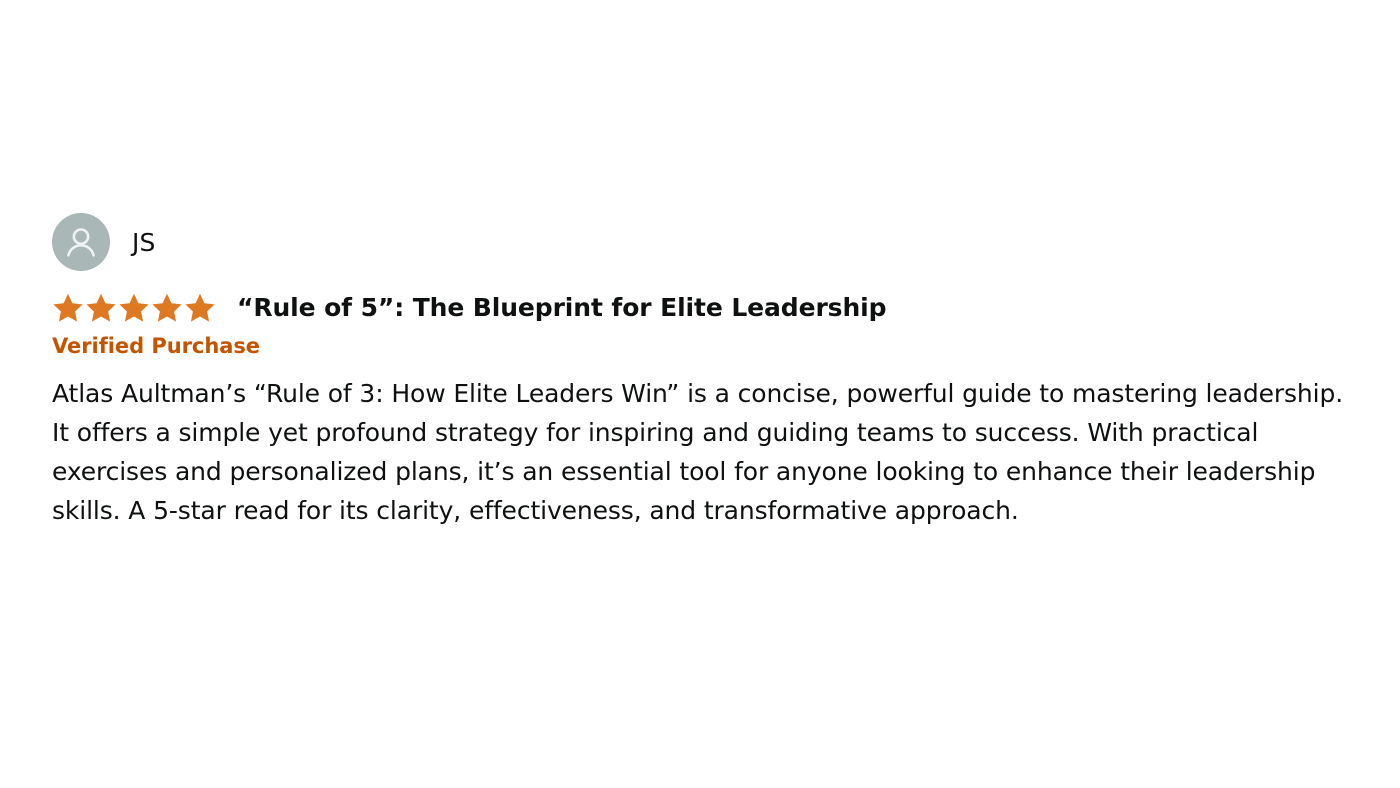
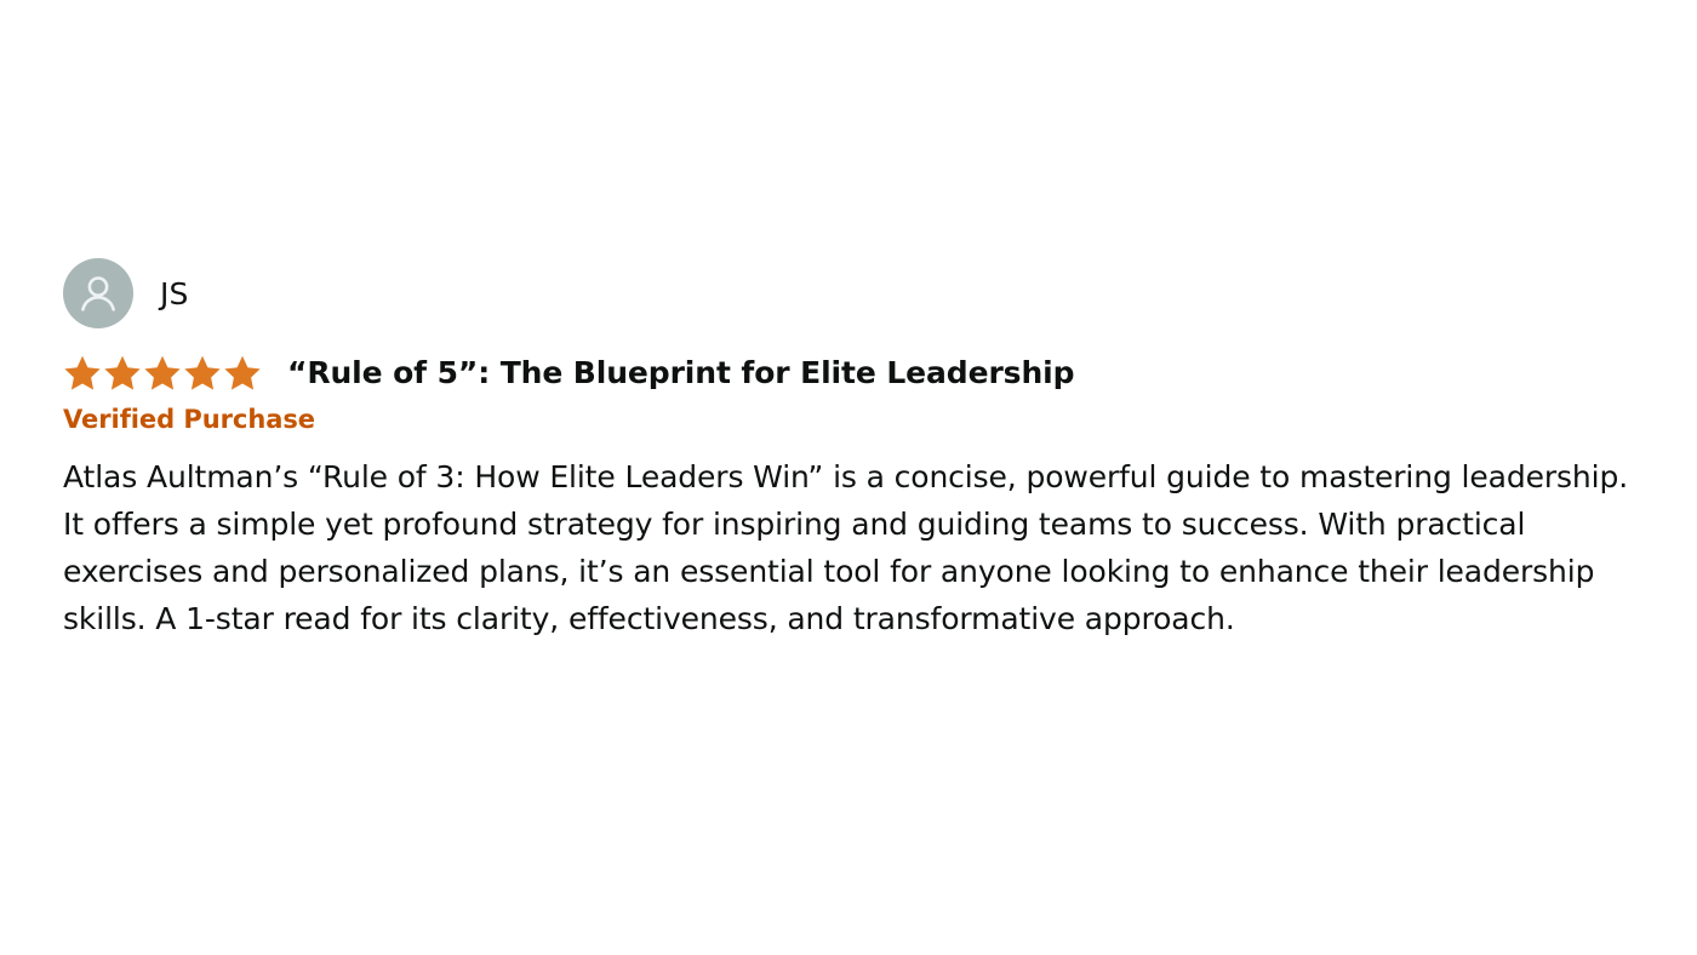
  JS
  “Rule of 5”: The Blueprint for Elite Leadership
  Verified Purchase
- Atlas Aultman’s “Rule of 3: How Elite Leaders Win” is a concise, powerful guide to mastering leadership. It offers a simple yet profound strategy for inspiring and guiding teams to success. With practical exercises and personalized plans, it’s an essential tool for anyone looking to enhance their leadership skills. A 5-star read for its clarity, effectiveness, and transformative approach.
+ Atlas Aultman’s “Rule of 3: How Elite Leaders Win” is a concise, powerful guide to mastering leadership. It offers a simple yet profound strategy for inspiring and guiding teams to success. With practical exercises and personalized plans, it’s an essential tool for anyone looking to enhance their leadership skills. A 1-star read for its clarity, effectiveness, and transformative approach.
